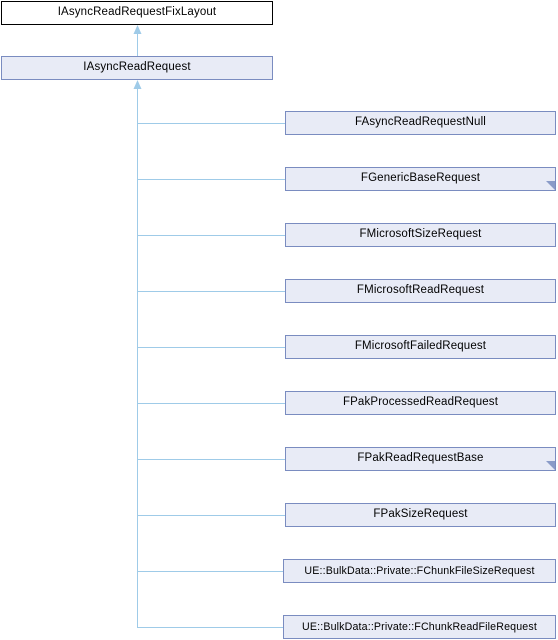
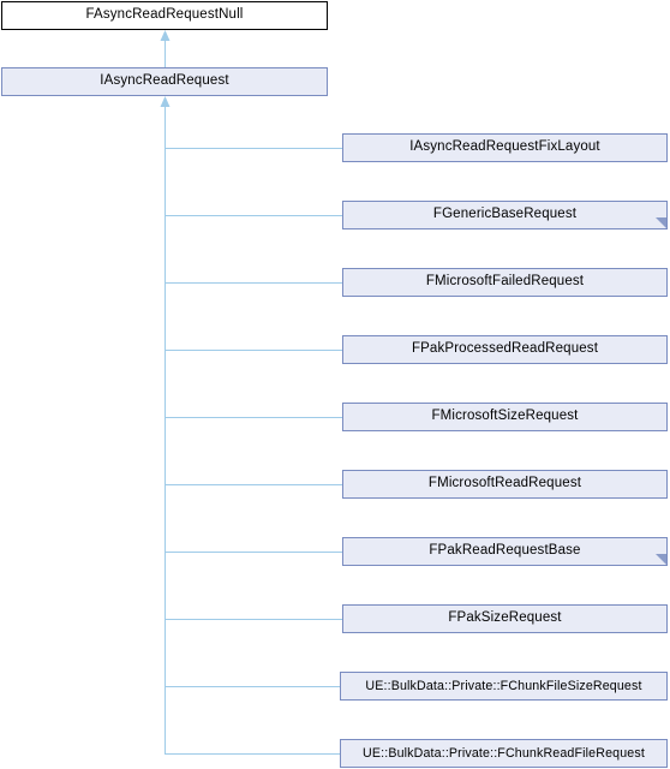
- IAsyncReadRequestFixLayout
+ FAsyncReadRequestNull
  IAsyncReadRequest
- FAsyncReadRequestNull
+ IAsyncReadRequestFixLayout
  FGenericBaseRequest
- FMicrosoftSizeRequest
+ FMicrosoftFailedRequest
- FMicrosoftReadRequest
+ FPakProcessedReadRequest
- FMicrosoftFailedRequest
+ FMicrosoftSizeRequest
- FPakProcessedReadRequest
+ FMicrosoftReadRequest
  FPakReadRequestBase
  FPakSizeRequest
  UE::BulkData::Private::FChunkFileSizeRequest
  UE::BulkData::Private::FChunkReadFileRequest
